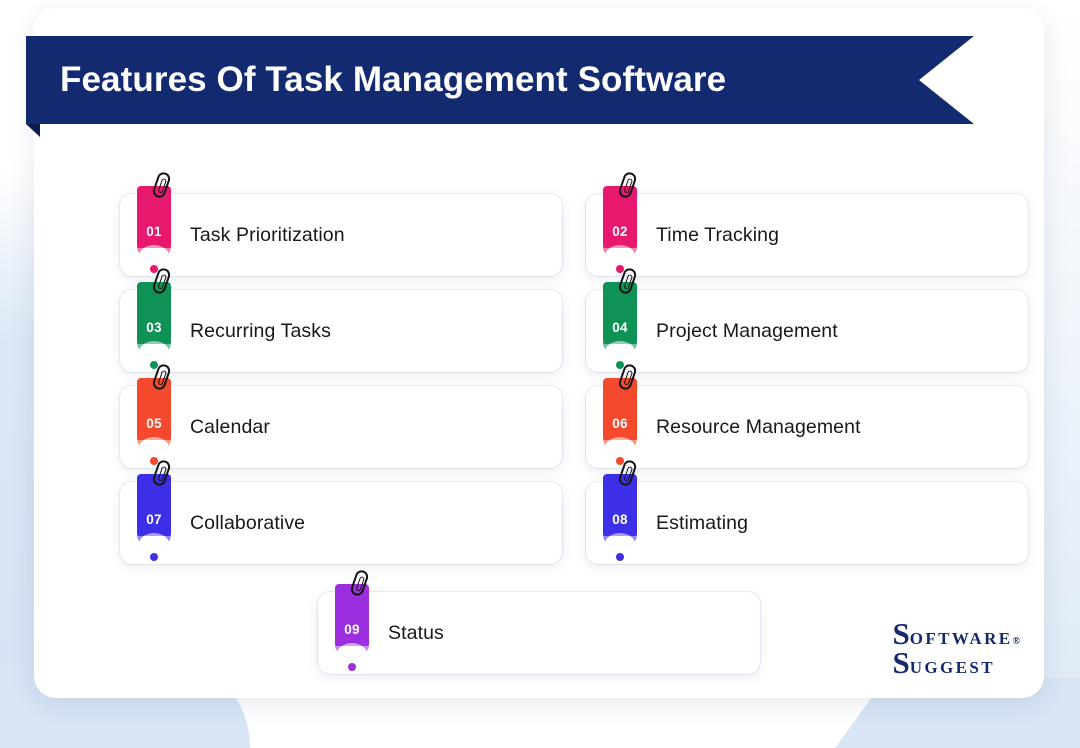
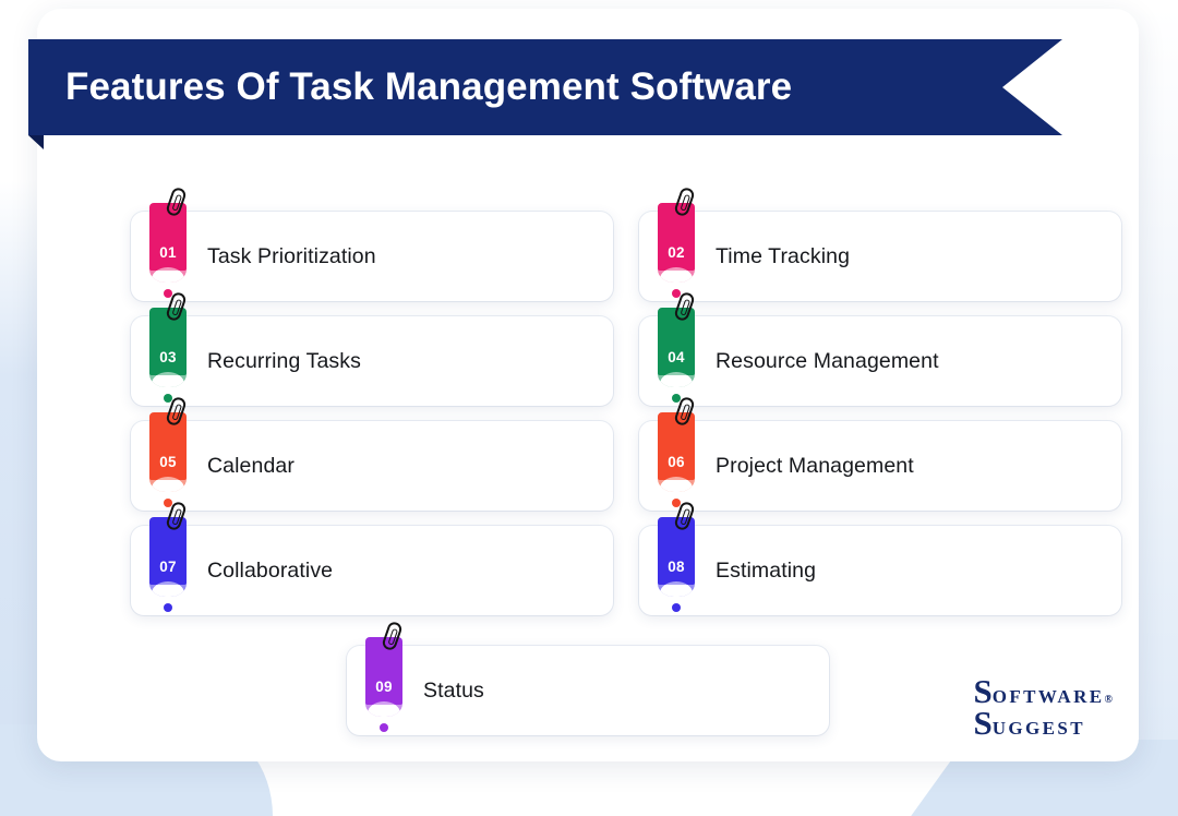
  01
  Task Prioritization
  02
  Time Tracking
  03
  Recurring Tasks
  04
- Project Management
+ Resource Management
  05
  Calendar
  06
- Resource Management
+ Project Management
  07
  Collaborative
  08
  Estimating
  09
  Status
  S
  OFTWARE
  ®
  S
  UGGEST
  Features Of Task Management Software
